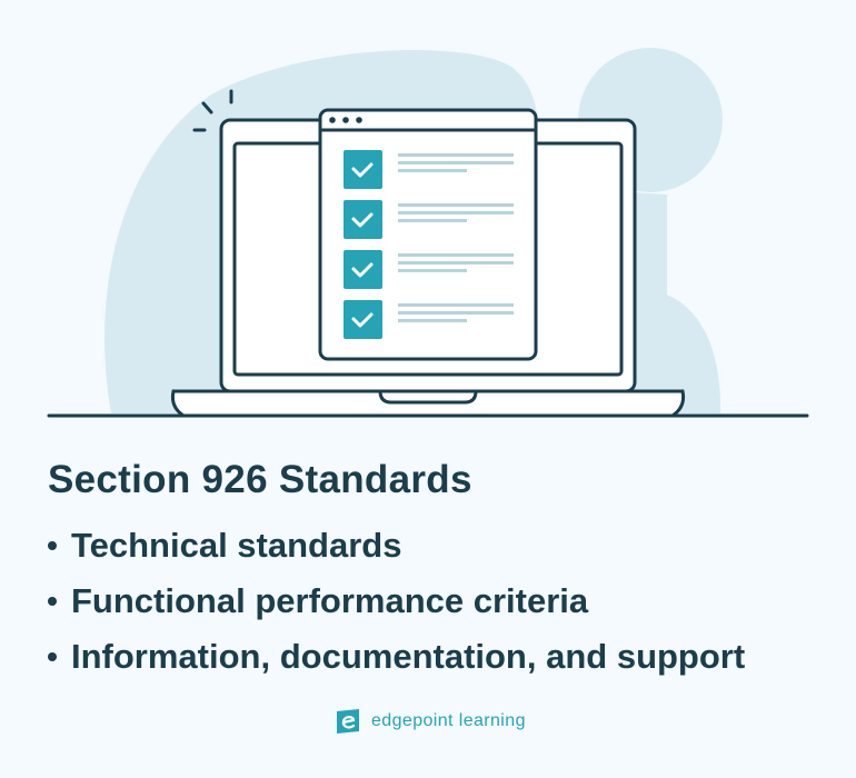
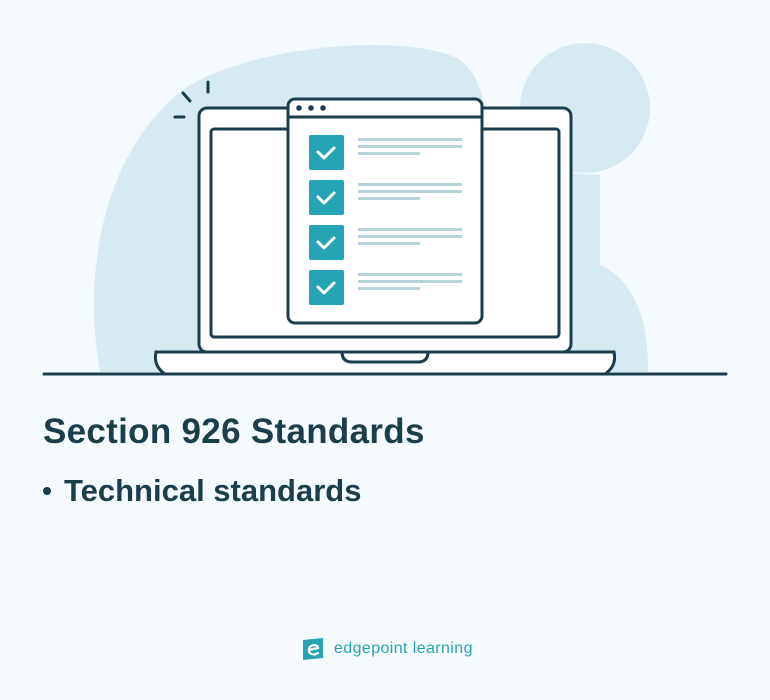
  Section 926 Standards
  Technical standards
- Functional performance criteria
- Information, documentation, and support
  edgepoint learning
